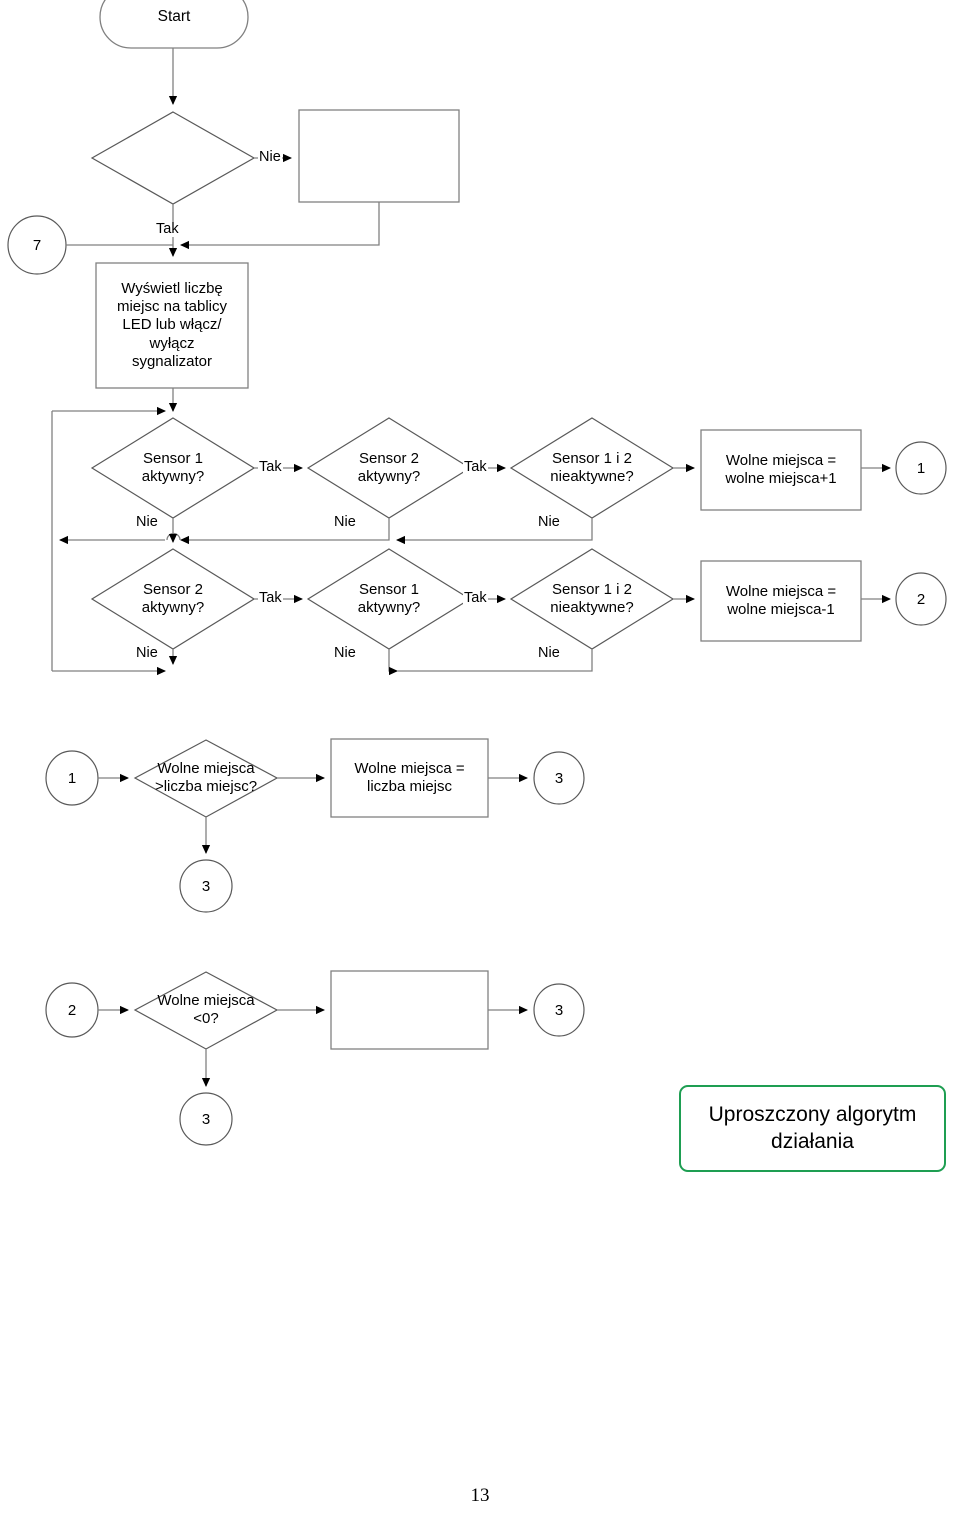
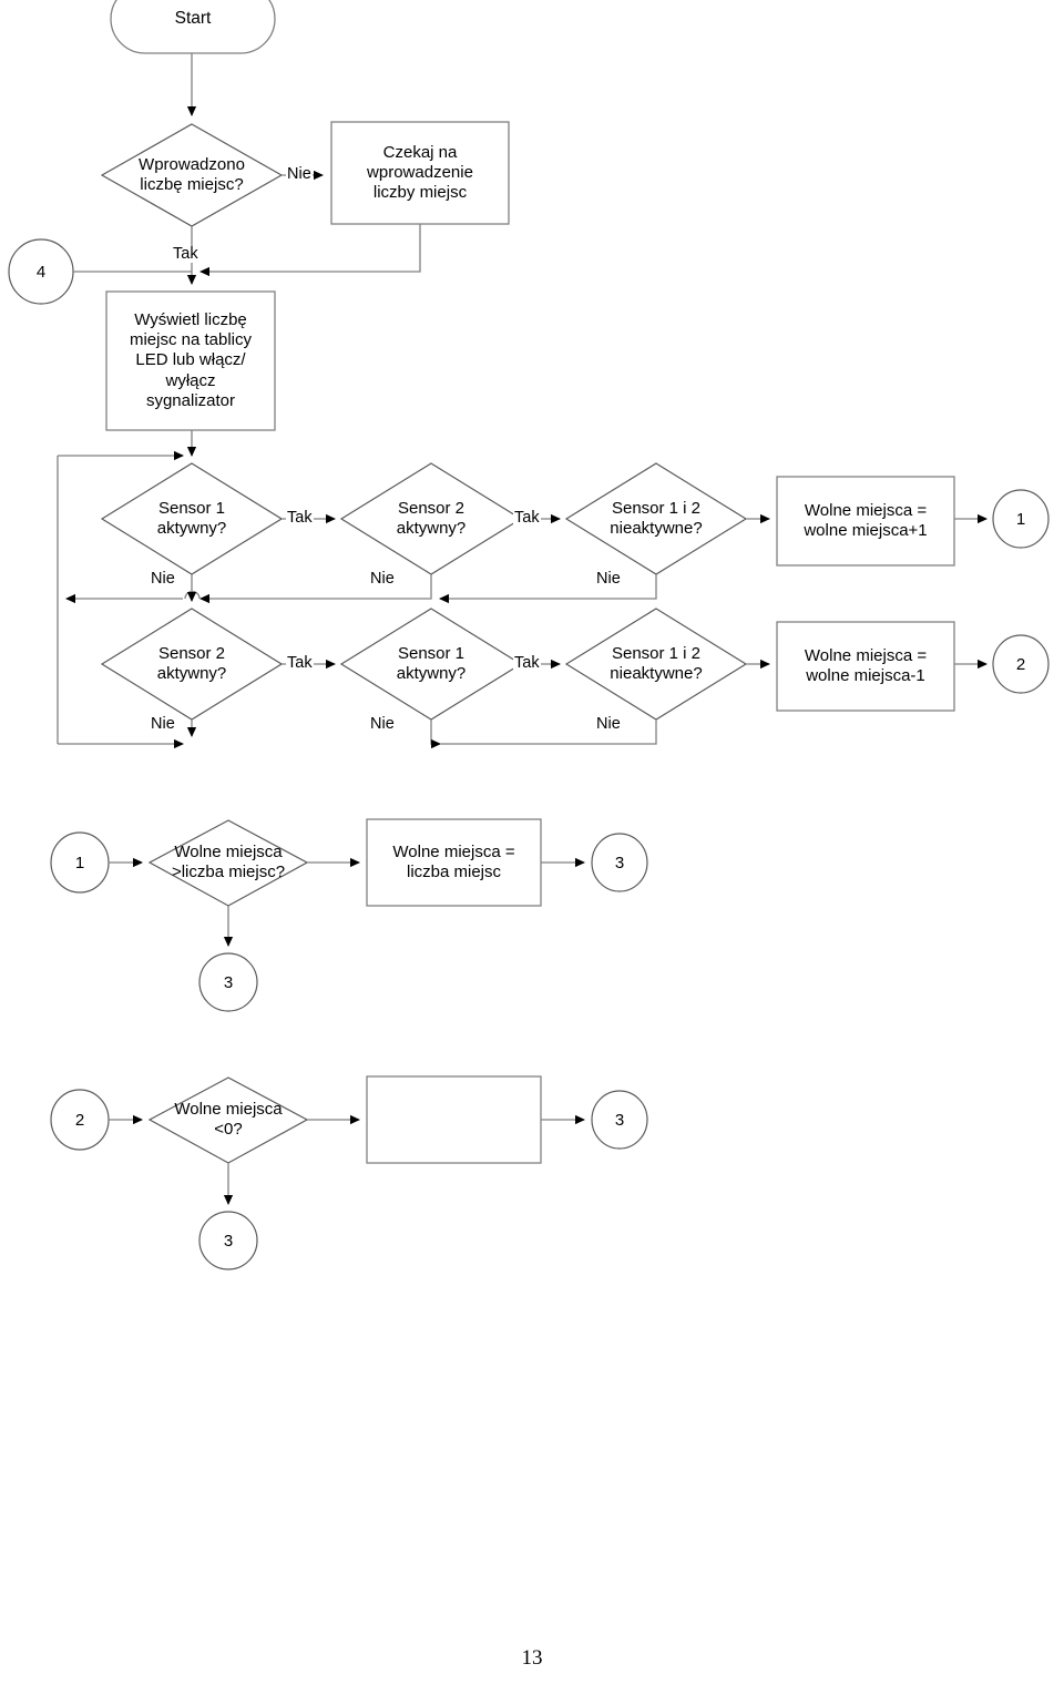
  Start
- 7
+ 4
+ Wprowadzono
+ liczbę miejsc?
+ Czekaj na
+ wprowadzenie
+ liczby miejsc
  Wyświetl liczbę
  miejsc na tablicy
  LED lub włącz/
  wyłącz
  sygnalizator
  Sensor 1
  aktywny?
  Sensor 2
  aktywny?
  Sensor 1 i 2
  nieaktywne?
  Wolne miejsca =
  wolne miejsca+1
  1
  Sensor 2
  aktywny?
  Sensor 1
  aktywny?
  Sensor 1 i 2
  nieaktywne?
  Wolne miejsca =
  wolne miejsca-1
  2
  1
  Wolne miejsca
  >liczba miejsc?
  Wolne miejsca =
  liczba miejsc
  3
  3
  2
  Wolne miejsca
  <0?
  3
  3
  Nie
  Tak
  Tak
  Tak
  Nie
  Nie
  Nie
  Tak
  Tak
  Nie
  Nie
  Nie
- Uproszczony algorytm
- działania
  13
